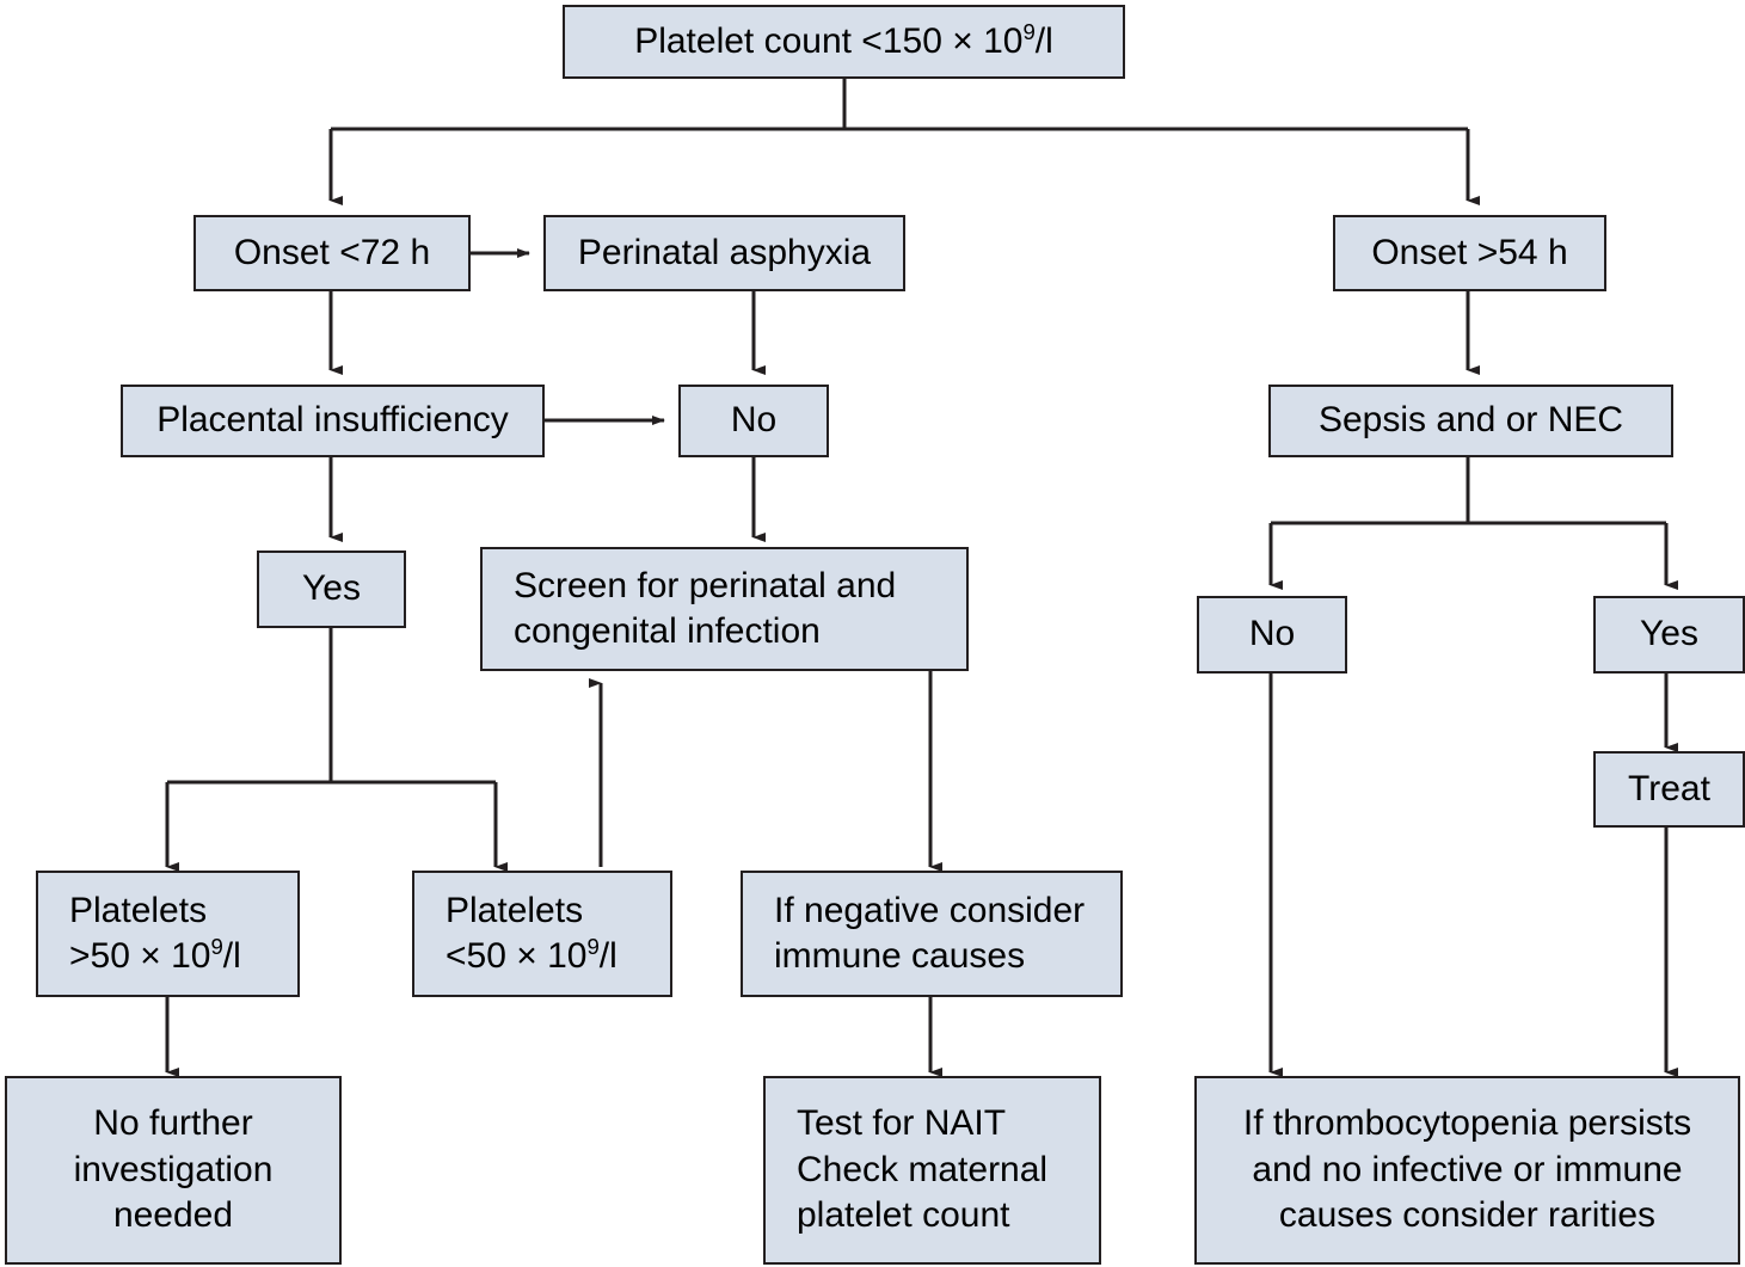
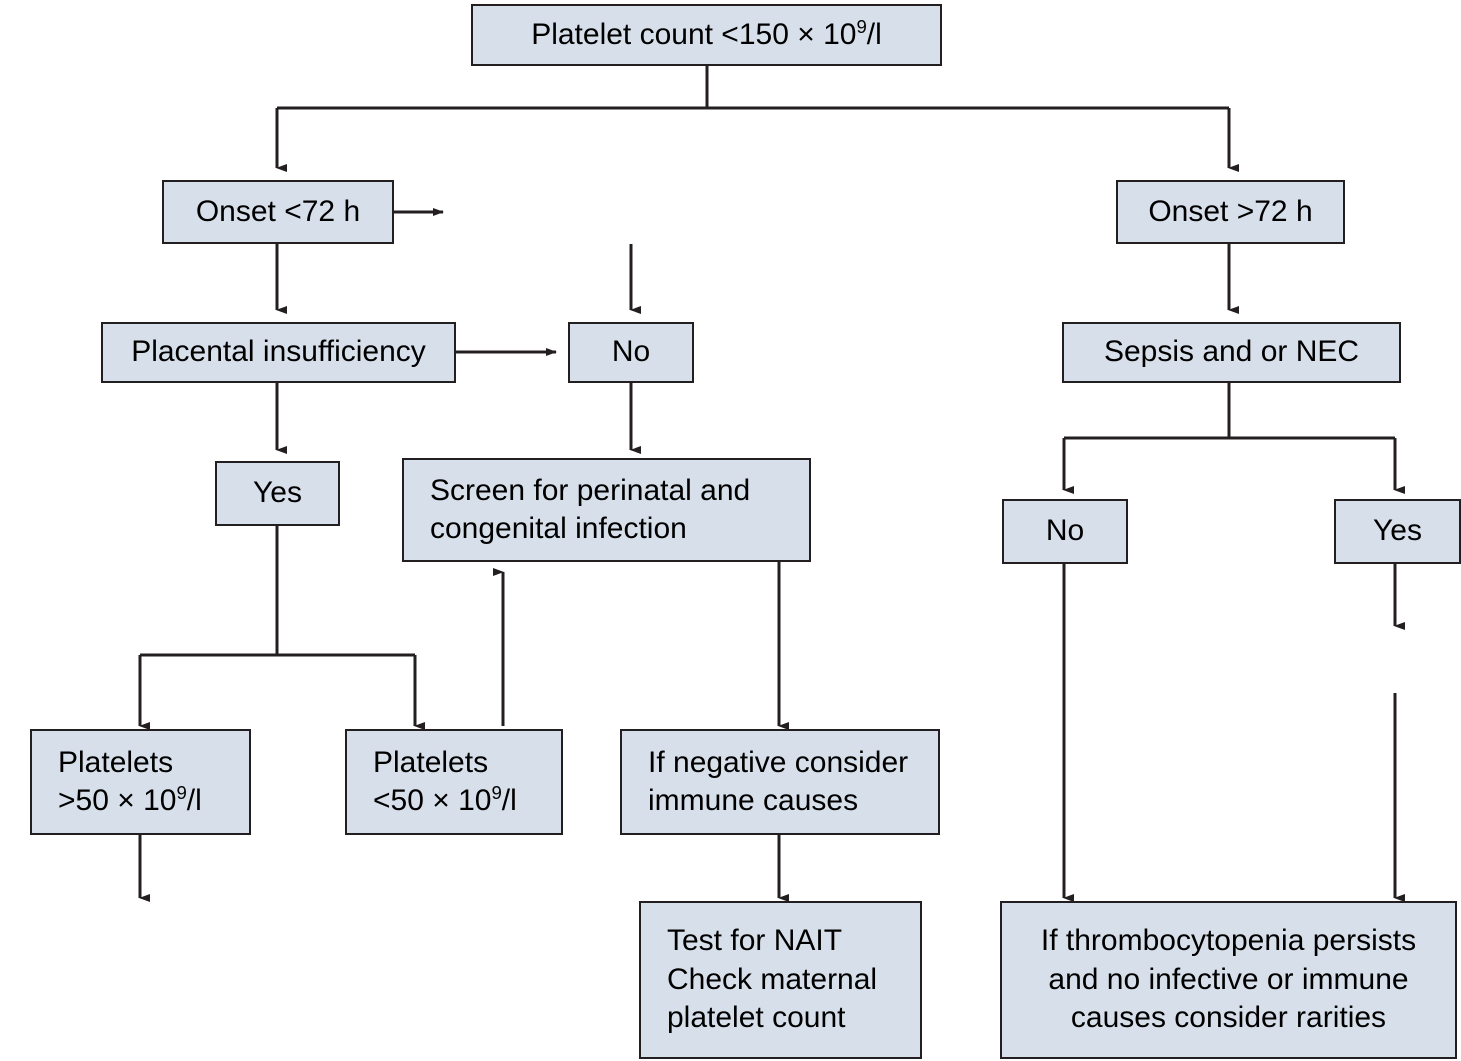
  Platelet count <150 × 109/l
  Onset <72 h
- Perinatal asphyxia
- Onset >54 h
+ Onset >72 h
  Placental insufficiency
  No
  Sepsis and or NEC
  Yes
  Screen for perinatal and
  congenital infection
  No
  Yes
- Treat
  Platelets
  >50 × 109/l
  Platelets
  <50 × 109/l
  If negative consider
  immune causes
- No further
- investigation
- needed
  Test for NAIT
  Check maternal
  platelet count
  If thrombocytopenia persists
  and no infective or immune
  causes consider rarities
